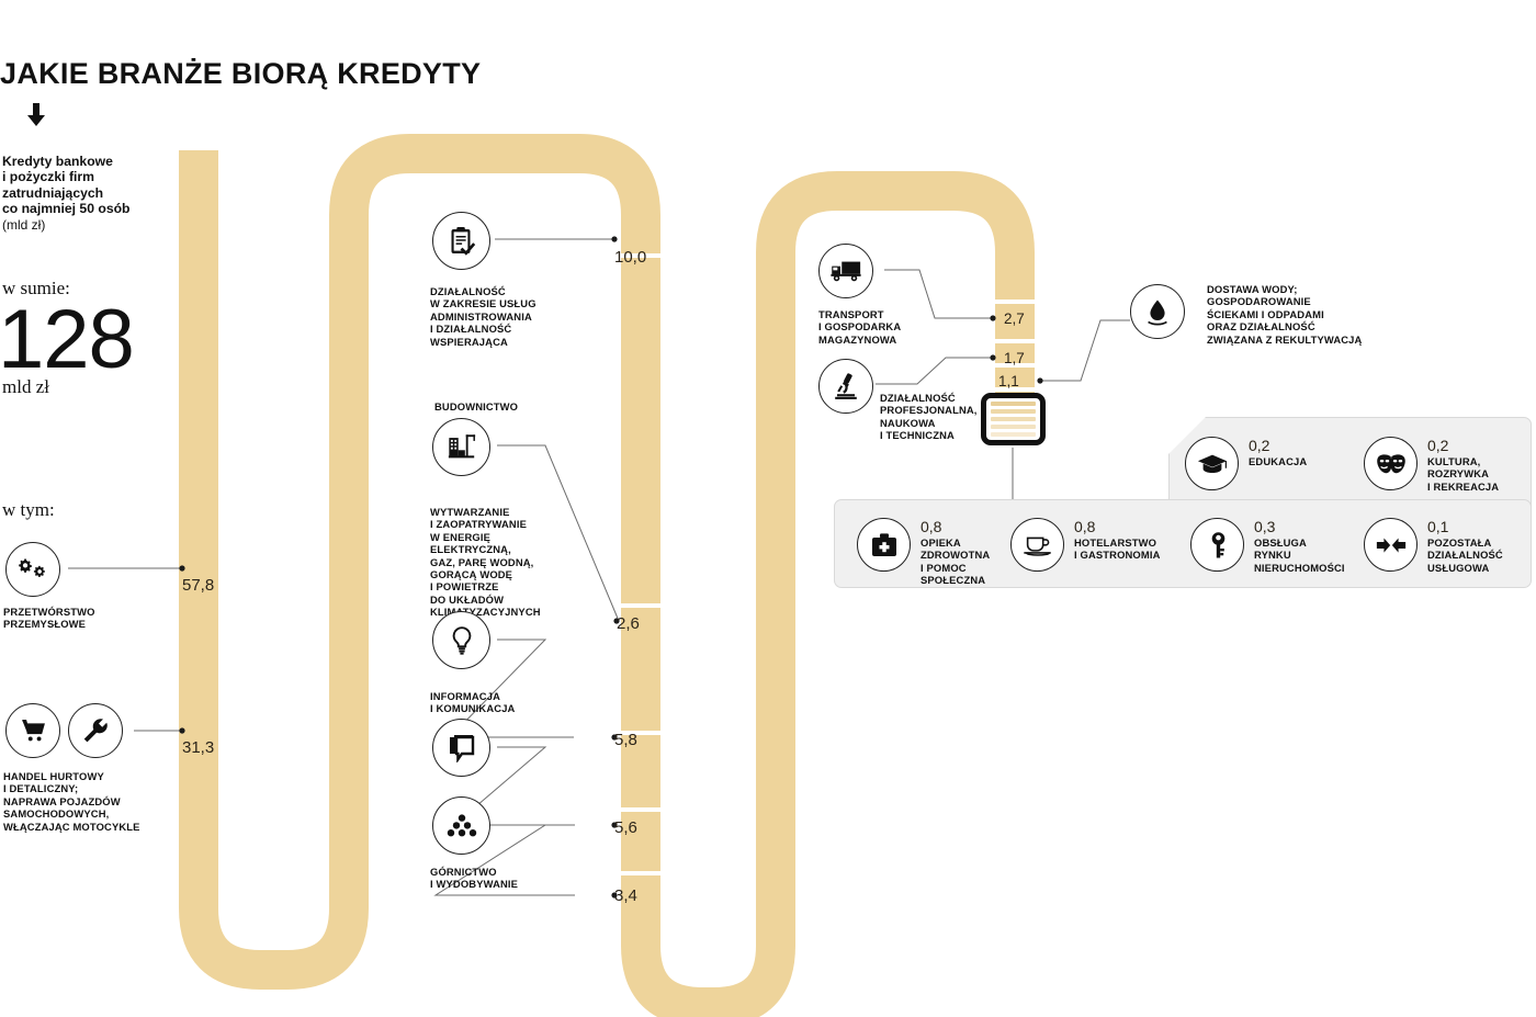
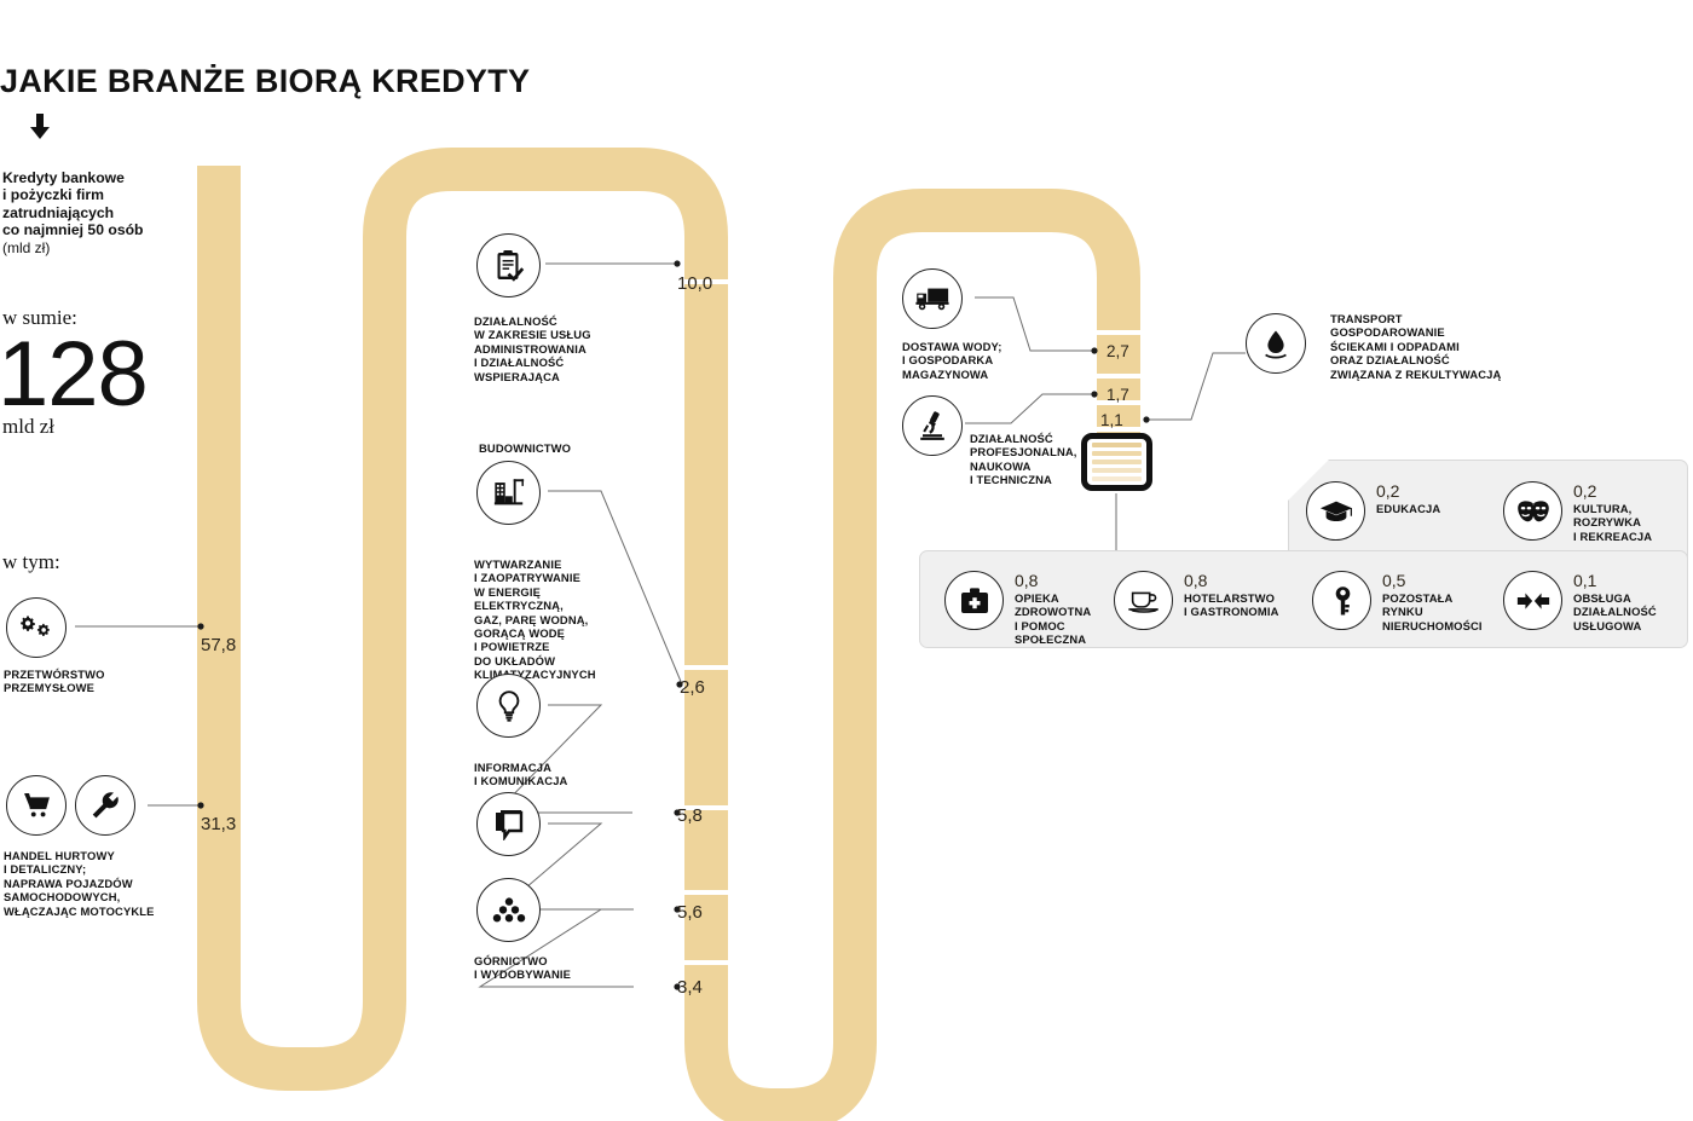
  JAKIE BRANŻE BIORĄ KREDYTY
  Kredyty bankowe
  i pożyczki firm
  zatrudniających
  co najmniej 50 osób
  (mld zł)
  w sumie:
  128
  mld zł
  w tym:
  PRZETWÓRSTWO
  PRZEMYSŁOWE
  57,8
  HANDEL HURTOWY
  I DETALICZNY;
  NAPRAWA POJAZDÓW
  SAMOCHODOWYCH,
  WŁĄCZAJĄC MOTOCYKLE
  31,3
  DZIAŁALNOŚĆ
  W ZAKRESIE USŁUG
  ADMINISTROWANIA
  I DZIAŁALNOŚĆ
  WSPIERAJĄCA
  10,0
  BUDOWNICTWO
  2,6
  WYTWARZANIE
  I ZAOPATRYWANIE
  W ENERGIĘ
  ELEKTRYCZNĄ,
  GAZ, PARĘ WODNĄ,
  GORĄCĄ WODĘ
  I POWIETRZE
  DO UKŁADÓW
  KLIYZACYJNYCH
  5,8
  INFORMACJA
  I KOMUNIKACJA
  5,6
  GÓRNICTWO
  I WYDOBYWANIE
  3,4
- TRANSPORT
+ DOSTAWA WODY;
  I GOSPODARKA
  MAGAZYNOWA
  2,7
  DZIAŁALNOŚĆ
  PROFESJONALNA,
  NAUKOWA
  I TECHNICZNA
  1,7
  1,1
- DOSTAWA WODY;
+ TRANSPORT
  GOSPODAROWANIE
  ŚCIEKAMI I ODPADAMI
  ORAZ DZIAŁALNOŚĆ
  ZWIĄZANA Z REKULTYWACJĄ
  0,2
  EDUKACJA
  0,2
  KULTURA,
  ROZRYWKA
  I REKREACJA
  0,8
  OPIEKA
  ZDROWOTNA
  I POMOC
  SPOŁECZNA
  0,8
  HOTELARSTWO
  I GASTRONOMIA
- 0,3
+ 0,5
- OBSŁUGA
+ POZOSTAŁA
  RYNKU
  NIERUCHOMOŚCI
  0,1
- POZOSTAŁA
+ OBSŁUGA
  DZIAŁALNOŚĆ
  USŁUGOWA
